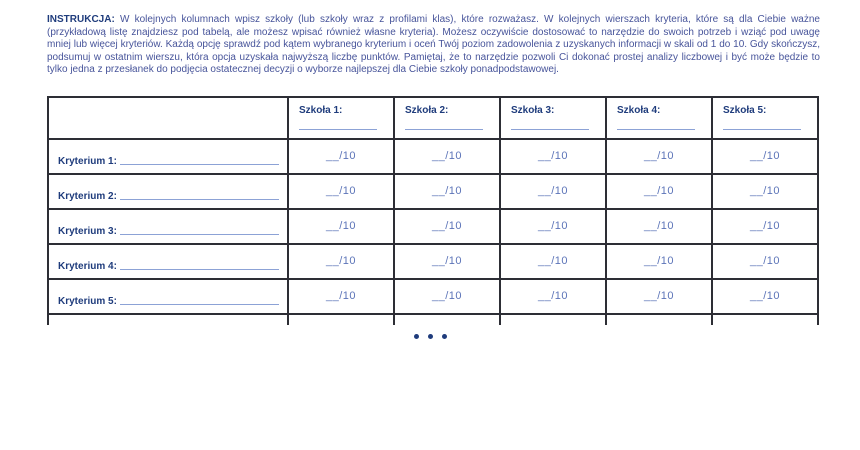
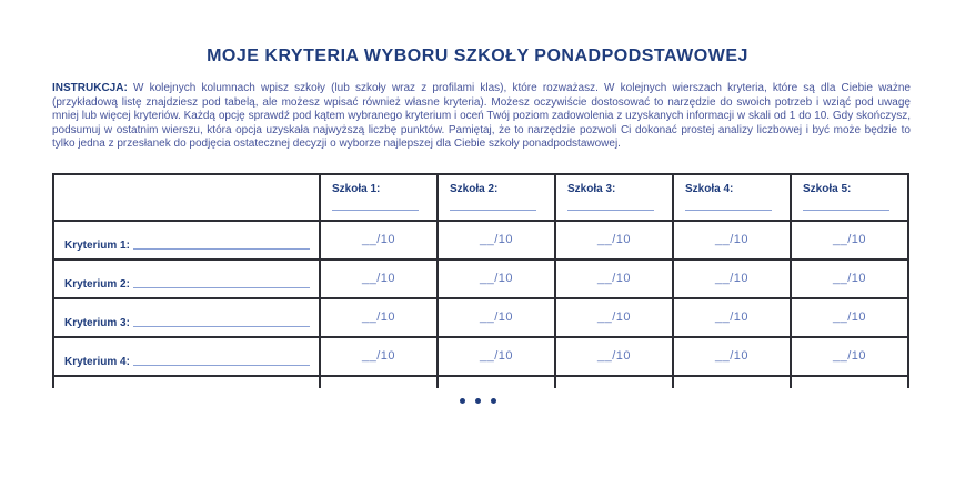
+ MOJE KRYTERIA WYBORU SZKOŁY PONADPODSTAWOWEJ
  INSTRUKCJA: W kolejnych kolumnach wpisz szkoły (lub szkoły wraz z profilami klas), które rozważasz. W kolejnych wierszach kryteria, które są dla Ciebie ważne (przykładową listę znajdziesz pod tabelą, ale możesz wpisać również własne kryteria). Możesz oczywiście dostosować to narzędzie do swoich potrzeb i wziąć pod uwagę mniej lub więcej kryteriów. Każdą opcję sprawdź pod kątem wybranego kryterium i oceń Twój poziom zadowolenia z uzyskanych informacji w skali od 1 do 10. Gdy skończysz, podsumuj w ostatnim wierszu, która opcja uzyskała najwyższą liczbę punktów. Pamiętaj, że to narzędzie pozwoli Ci dokonać prostej analizy liczbowej i być może będzie to tylko jedna z przesłanek do podjęcia ostatecznej decyzji o wyborze najlepszej dla Ciebie szkoły ponadpodstawowej.
  	Szkoła 1:	Szkoła 2:	Szkoła 3:	Szkoła 4:	Szkoła 5:
  Kryterium 1:	__/10	__/10	__/10	__/10	__/10
  Kryterium 2:	__/10	__/10	__/10	__/10	__/10
  Kryterium 3:	__/10	__/10	__/10	__/10	__/10
  Kryterium 4:	__/10	__/10	__/10	__/10	__/10
- Kryterium 5:	__/10	__/10	__/10	__/10	__/10
